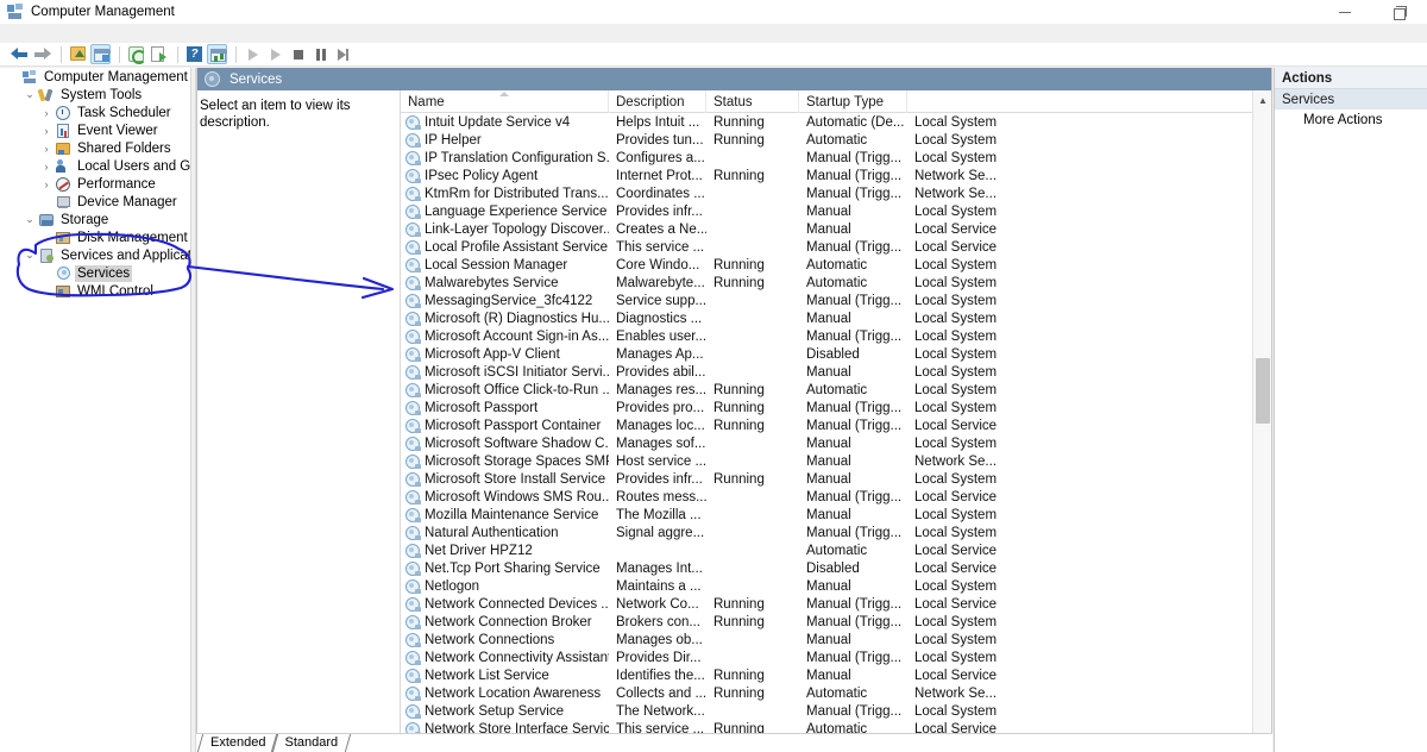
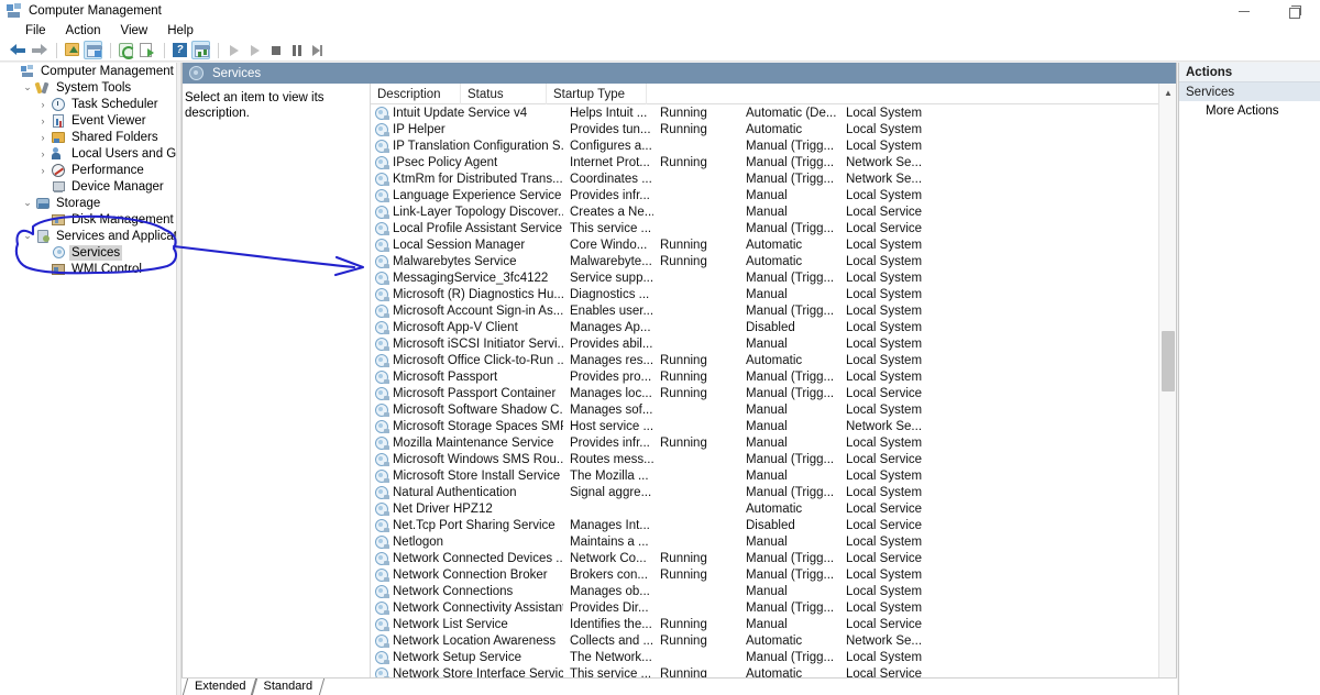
  Computer Management
+ File
+ Action
+ View
+ Help
  ?
  Computer Management
  ⌄
  System Tools
  ›
  Task Scheduler
  ›
  Event Viewer
  ›
  Shared Folders
  ›
  Local Users and G
  ›
  Performance
  Device Manager
  ⌄
  Storage
  Disk Manement
  ⌄
  Services and Applica
  Services
  WMI Control
  Services
  Select an item to view its description.
- Name
  Description
  Status
  Startup Type
  Intuit Update Service v4
  Helps Intuit ...
  Running
  Automatic (De...
  Local System
  IP Helper
  Provides tun...
  Running
  Automatic
  Local System
  IP Translation Configuration S.
  Configures a...
  Manual (Trigg...
  Local System
  IPsec Policy Agent
  Internet Prot...
  Running
  Manual (Trigg...
  Network Se...
  KtmRm for Distributed Trans...
  Coordinates ...
  Manual (Trigg...
  Network Se...
  Language Experience Service
  Provides infr...
  Manual
  Local System
  Link-Layer Topology Discover..
  Creates a Ne...
  Manual
  Local Service
  Local Profile Assistant Service
  This service ...
  Manual (Trigg...
  Local Service
  Local Session Manager
  Core Windo...
  Running
  Automatic
  Local System
  Malwarebytes Service
  Malwarebyte...
  Running
  Automatic
  Local System
  MessagingService_3fc4122
  Service supp...
  Manual (Trigg...
  Local System
  Microsoft (R) Diagnostics Hu...
  Diagnostics ...
  Manual
  Local System
  Microsoft Account Sign-in As...
  Enables user...
  Manual (Trigg...
  Local System
  Microsoft App-V Client
  Manages Ap...
  Disabled
  Local System
  Microsoft iSCSI Initiator Servi..
  Provides abil...
  Manual
  Local System
  Microsoft Office Click-to-Run ..
  Manages res...
  Running
  Automatic
  Local System
  Microsoft Passport
  Provides pro...
  Running
  Manual (Trigg...
  Local System
  Microsoft Passport Container
  Manages loc...
  Running
  Manual (Trigg...
  Local Service
  Microsoft Software Shadow C.
  Manages sof...
  Manual
  Local System
  Microsoft Storage Spaces SM
  Host service ...
  Manual
  Network Se...
- Microsoft Store Install Service
+ Mozilla Maintenance Service
  Provides infr...
  Running
  Manual
  Local System
  Microsoft Windows SMS Rou..
  Routes mess...
  Manual (Trigg...
  Local Service
- Mozilla Maintenance Service
+ Microsoft Store Install Service
  The Mozilla ...
  Manual
  Local System
  Natural Authentication
  Signal aggre...
  Manual (Trigg...
  Local System
  Net Driver HPZ12
  Automatic
  Local Service
  Net.Tcp Port Sharing Service
  Manages Int...
  Disabled
  Local Service
  Netlogon
  Maintains a ...
  Manual
  Local System
  Network Connected Devices ..
  Network Co...
  Running
  Manual (Trigg...
  Local Service
  Network Connection Broker
  Brokers con...
  Running
  Manual (Trigg...
  Local System
  Network Connections
  Manages ob...
  Manual
  Local System
  Network Connectivity Assistan
  Provides Dir...
  Manual (Trigg...
  Local System
  Network List Service
  Identifies the...
  Running
  Manual
  Local Service
  Network Location Awareness
  Collects and ...
  Running
  Automatic
  Network Se...
  Network Setup Service
  The Network...
  Manual (Trigg...
  Local System
  Network Store Interface Servic
  This service ...
  Running
  Automatic
  Local Service
  ▲
  Extended
  Standard
  Actions
  Services
  More Actions
